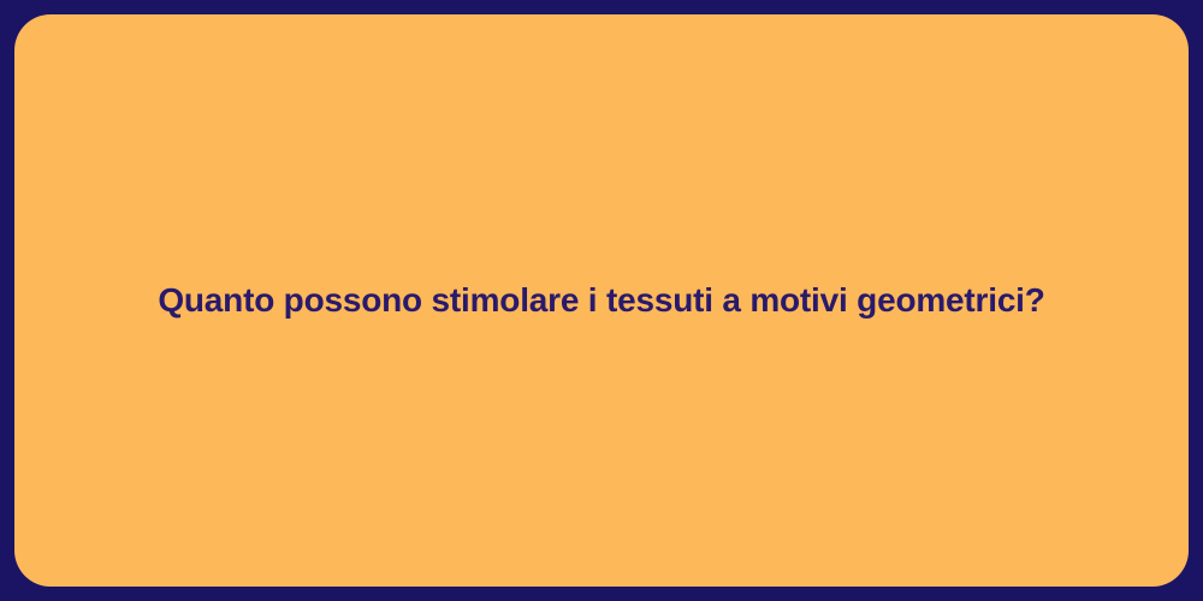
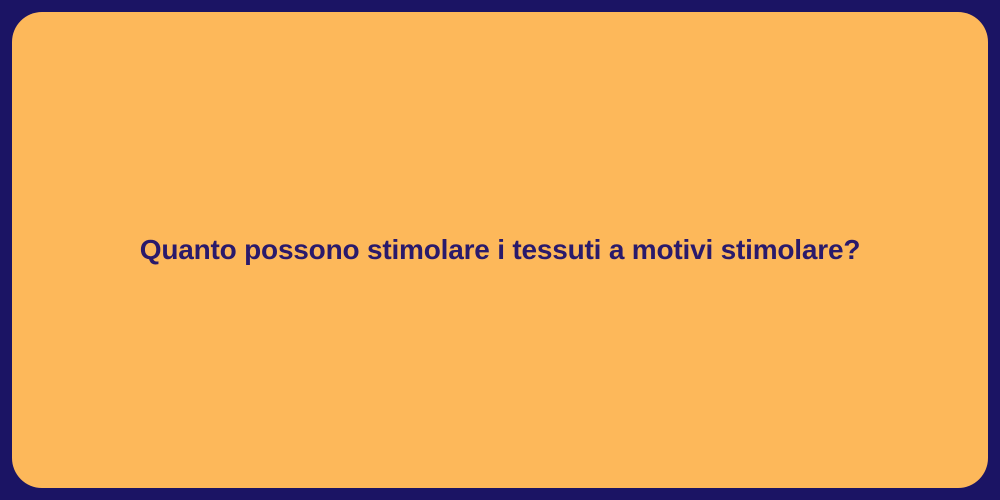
- Quanto possono stimolare i tessuti a motivi geometrici?
+ Quanto possono stimolare i tessuti a motivi stimolare?
